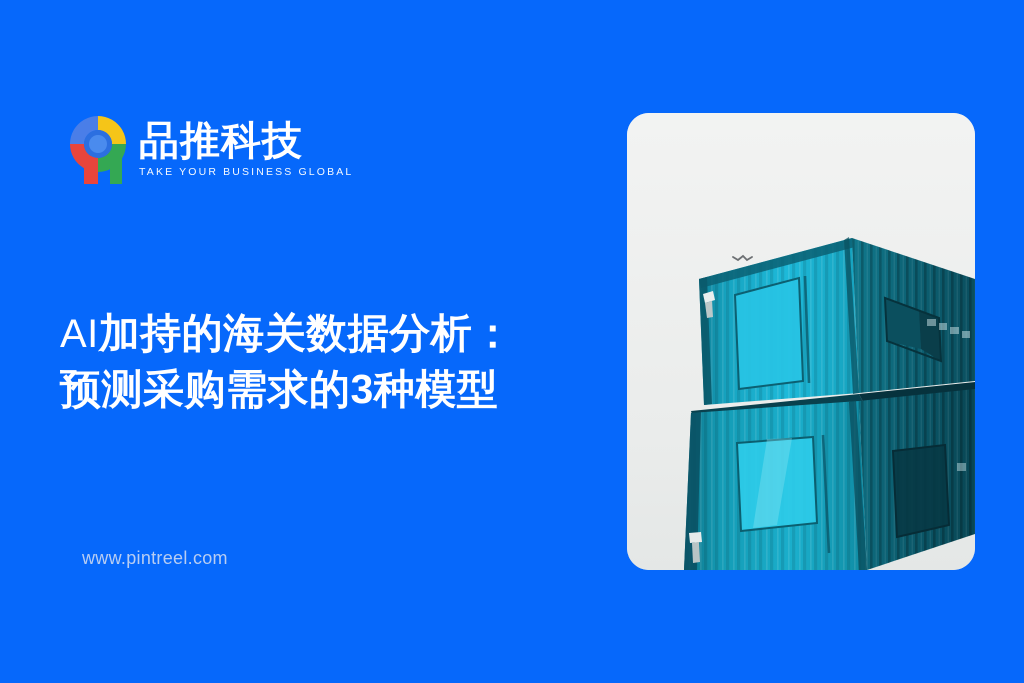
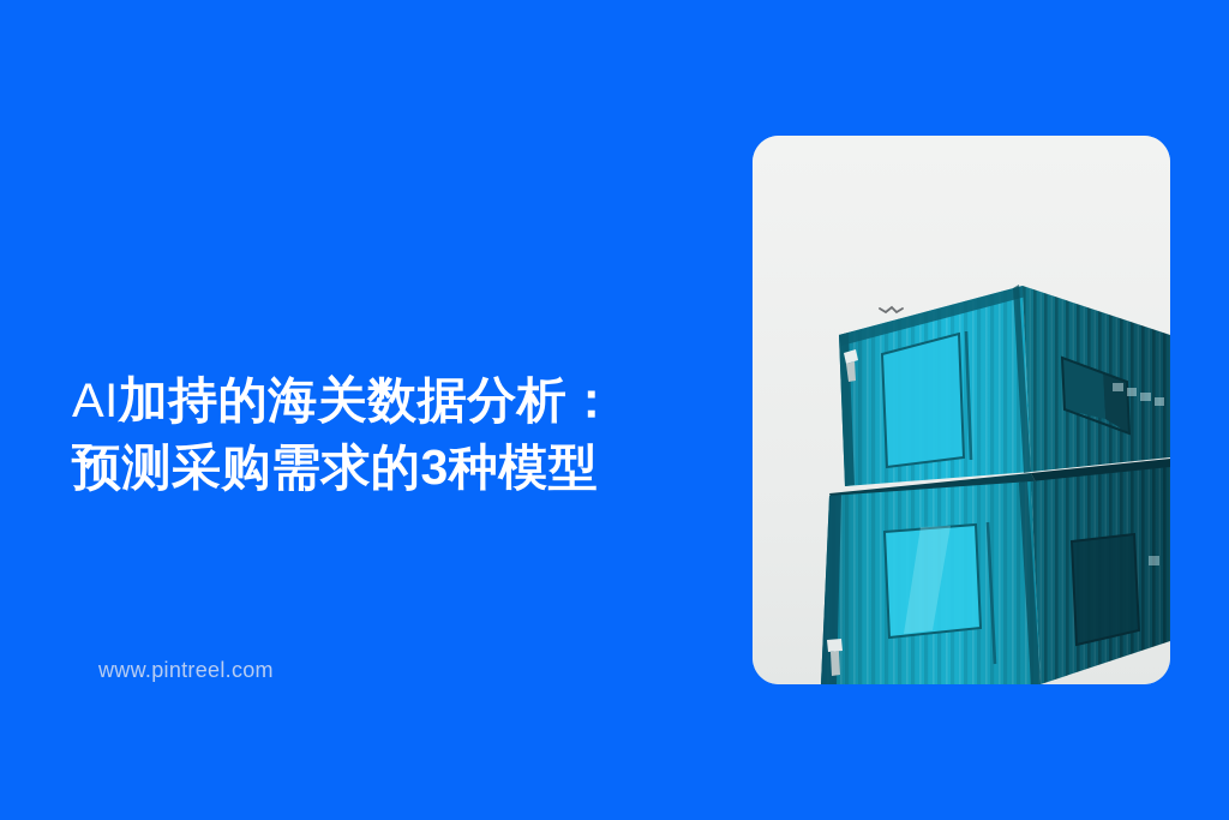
- 品推科技
- TAKE YOUR BUSINESS GLOBAL
  AI加持的海关数据分析：
  预测采购需求的3种模型
  www.pintreel.com
